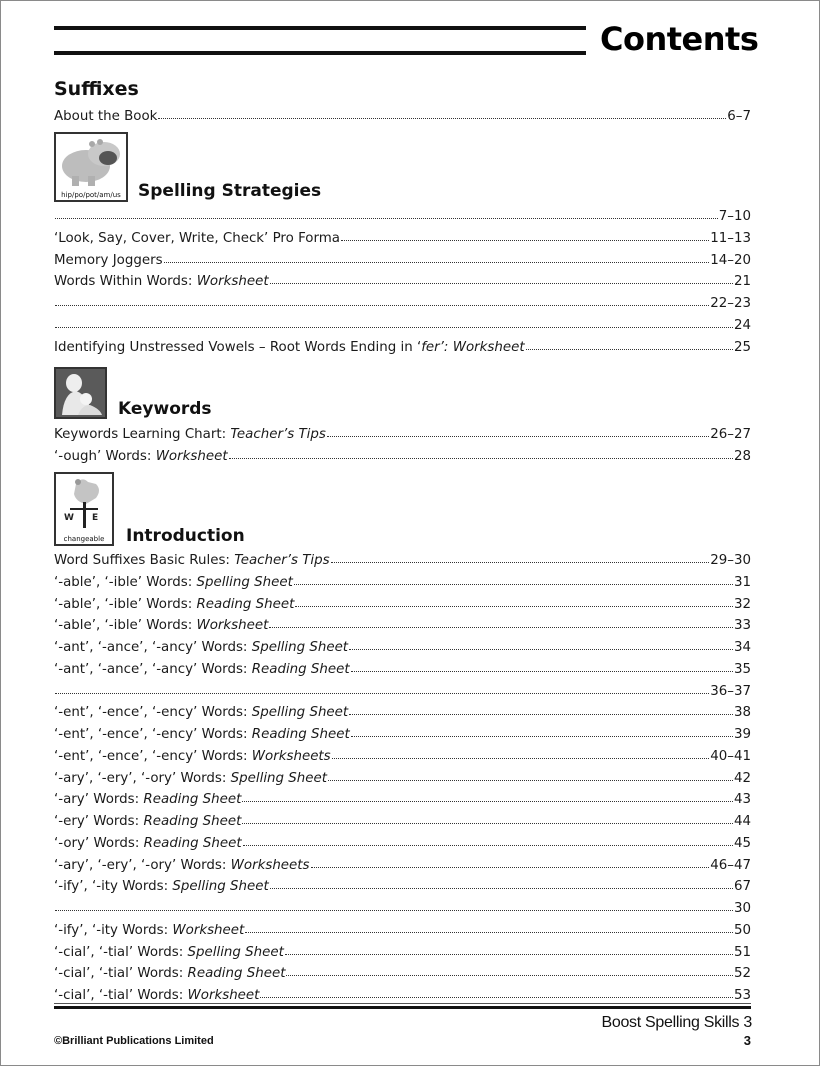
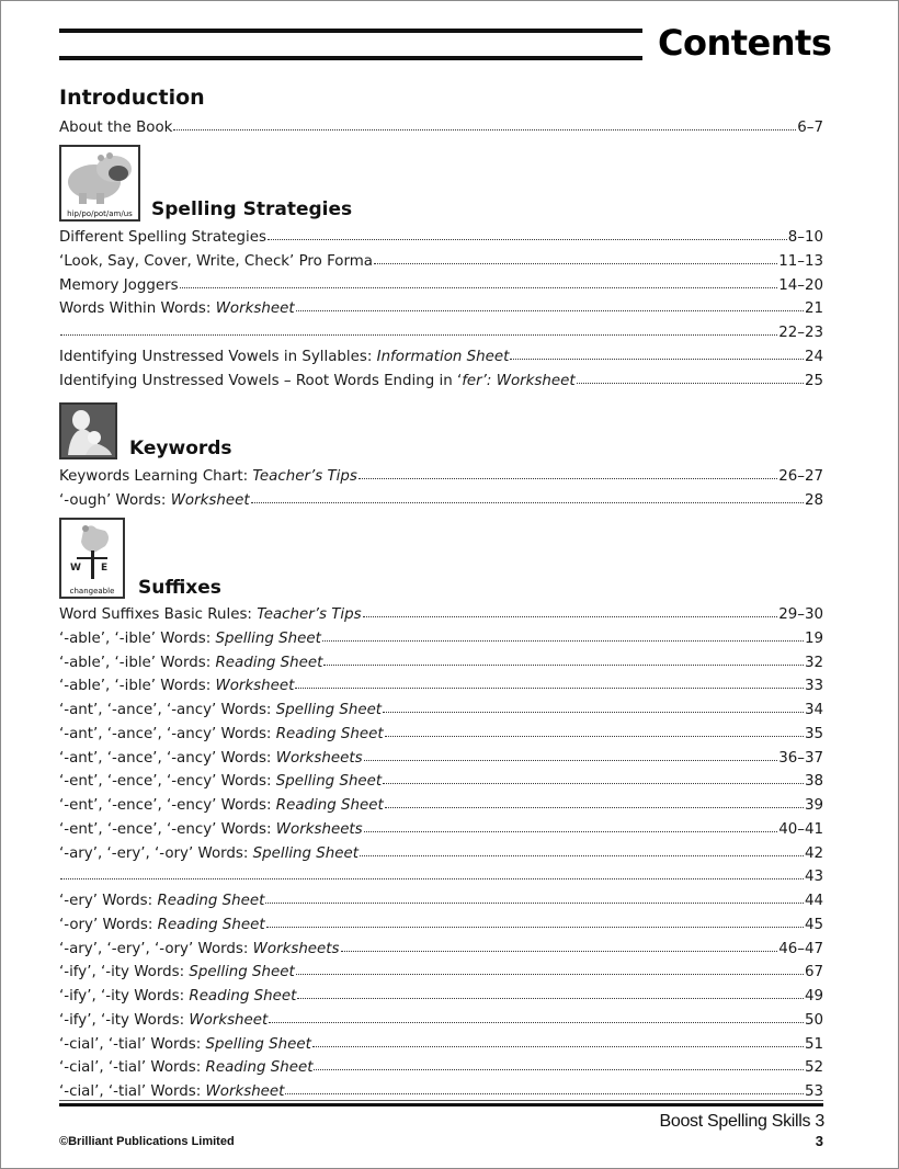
  Contents
- Suffixes
+ Introduction
  About the Book
  6–7
  hip/po/pot/am/us
  Spelling Strategies
+ Different Spelling Strategies
- 7–10
+ 8–10
  ‘Look, Say, Cover, Write, Check’ Pro Forma
  11–13
  Memory Joggers
  14–20
  Words Within Words: Worksheet
  21
  22–23
+ Identifying Unstressed Vowels in Syllables: Information Sheet
  24
  Identifying Unstressed Vowels – Root Words Ending in ‘fer’: Worksheet
  25
  Keywords
  Keywords Learning Chart: Teacher’s Tips
  26–27
  ‘-ough’ Words: Worksheet
  28
  W
  E
  changeable
- Introduction
+ Suffixes
  Word Suffixes Basic Rules: Teacher’s Tips
  29–30
  ‘-able’, ‘-ible’ Words: Spelling Sheet
- 31
+ 19
  ‘-able’, ‘-ible’ Words: Reading Sheet
  32
  ‘-able’, ‘-ible’ Words: Worksheet
  33
  ‘-ant’, ‘-ance’, ‘-ancy’ Words: Spelling Sheet
  34
  ‘-ant’, ‘-ance’, ‘-ancy’ Words: Reading Sheet
  35
+ ‘-ant’, ‘-ance’, ‘-ancy’ Words: Worksheets
  36–37
  ‘-ent’, ‘-ence’, ‘-ency’ Words: Spelling Sheet
  38
  ‘-ent’, ‘-ence’, ‘-ency’ Words: Reading Sheet
  39
  ‘-ent’, ‘-ence’, ‘-ency’ Words: Worksheets
  40–41
  ‘-ary’, ‘-ery’, ‘-ory’ Words: Spelling Sheet
  42
- ‘-ary’ Words: Reading Sheet
  43
  ‘-ery’ Words: Reading Sheet
  44
  ‘-ory’ Words: Reading Sheet
  45
  ‘-ary’, ‘-ery’, ‘-ory’ Words: Worksheets
  46–47
  ‘-ify’, ‘-ity Words: Spelling Sheet
  67
+ ‘-ify’, ‘-ity Words: Reading Sheet
- 30
+ 49
  ‘-ify’, ‘-ity Words: Worksheet
  50
  ‘-cial’, ‘-tial’ Words: Spelling Sheet
  51
  ‘-cial’, ‘-tial’ Words: Reading Sheet
  52
  ‘-cial’, ‘-tial’ Words: Worksheet
  53
  Boost Spelling Skills 3
  ©Brilliant Publications Limited
  3
